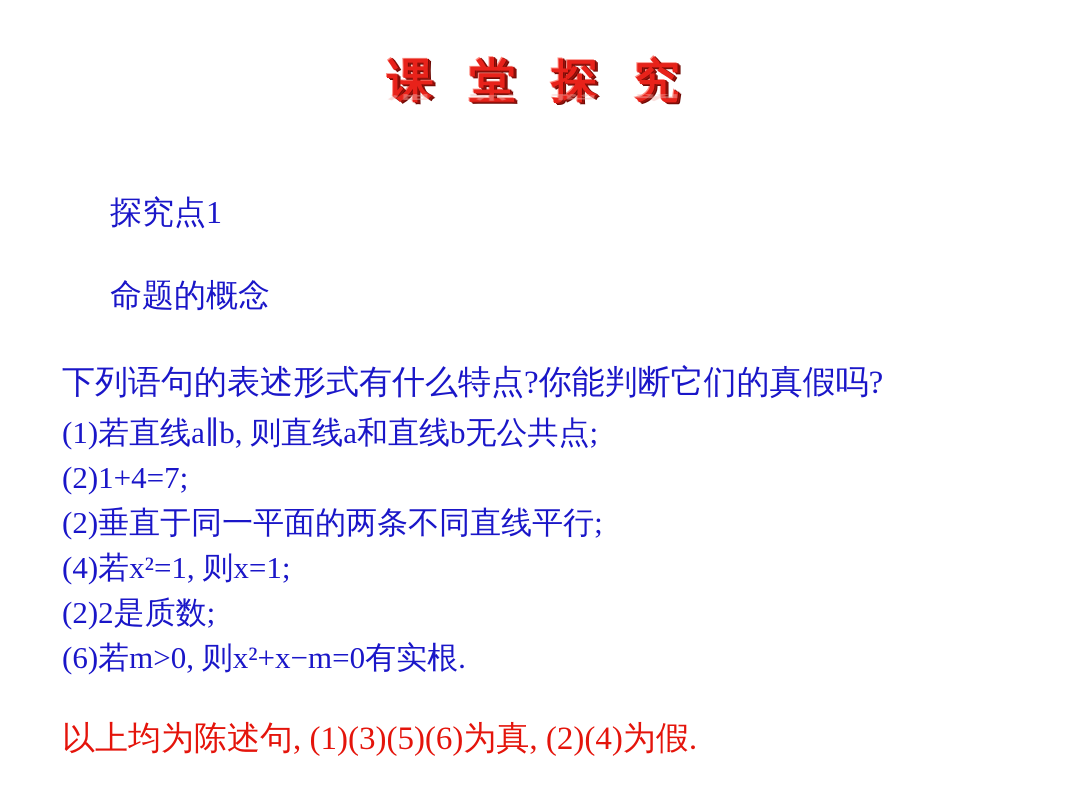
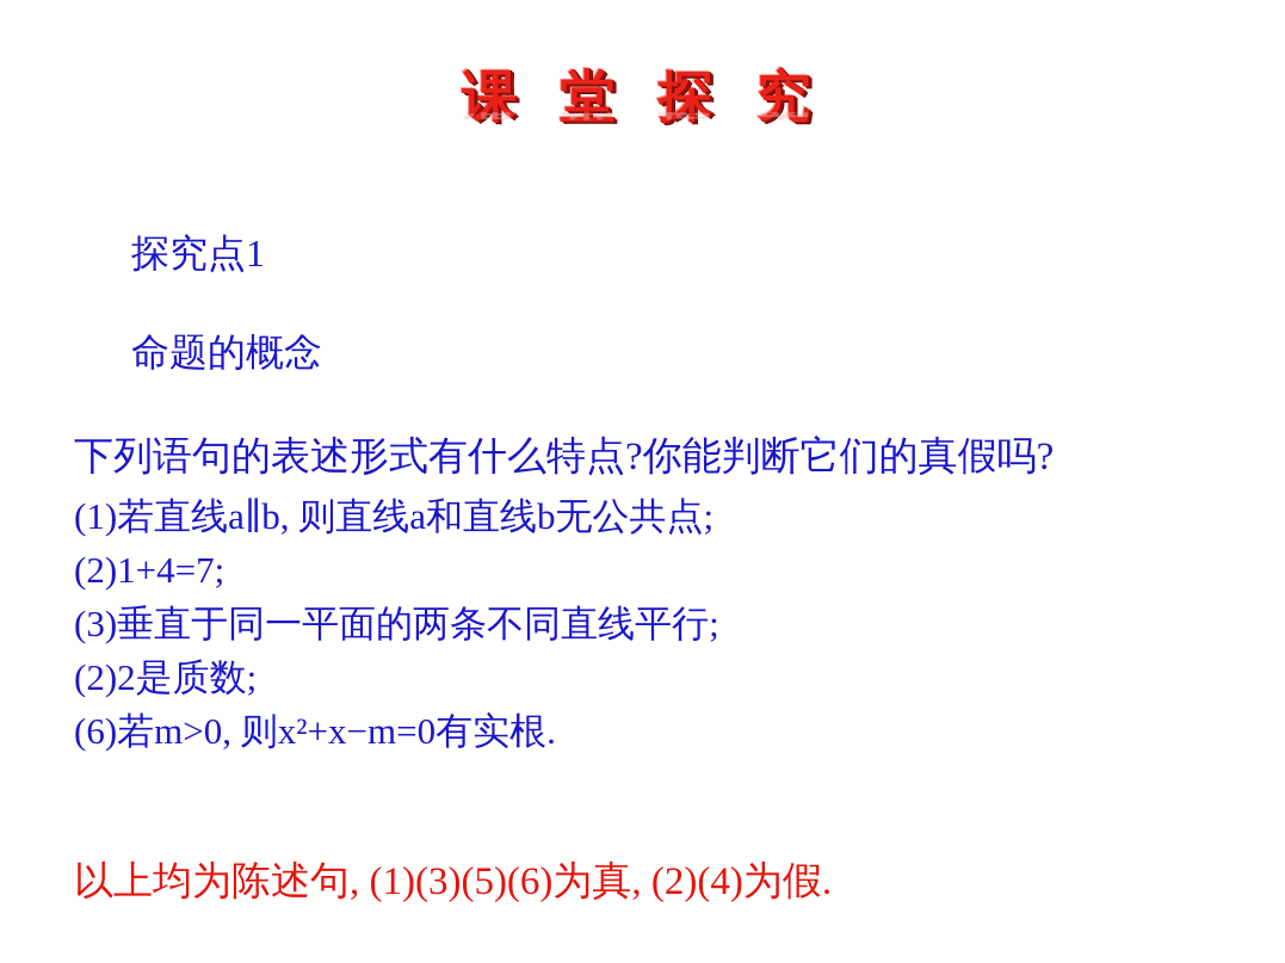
  课 堂 探 究
  探究点1 命题的概念
  下列语句的表述形式有什么特点?你能判断它们的真假吗?
  (1)若直线a∥b, 则直线a和直线b无公共点;
  (2)1+4=7;
- (2)垂直于同一平面的两条不同直线平行;
+ (3)垂直于同一平面的两条不同直线平行;
- (4)若x²=1, 则x=1;
  (2)2是质数;
  (6)若m>0, 则x²+x−m=0有实根.
  以上均为陈述句, (1)(3)(5)(6)为真, (2)(4)为假.
